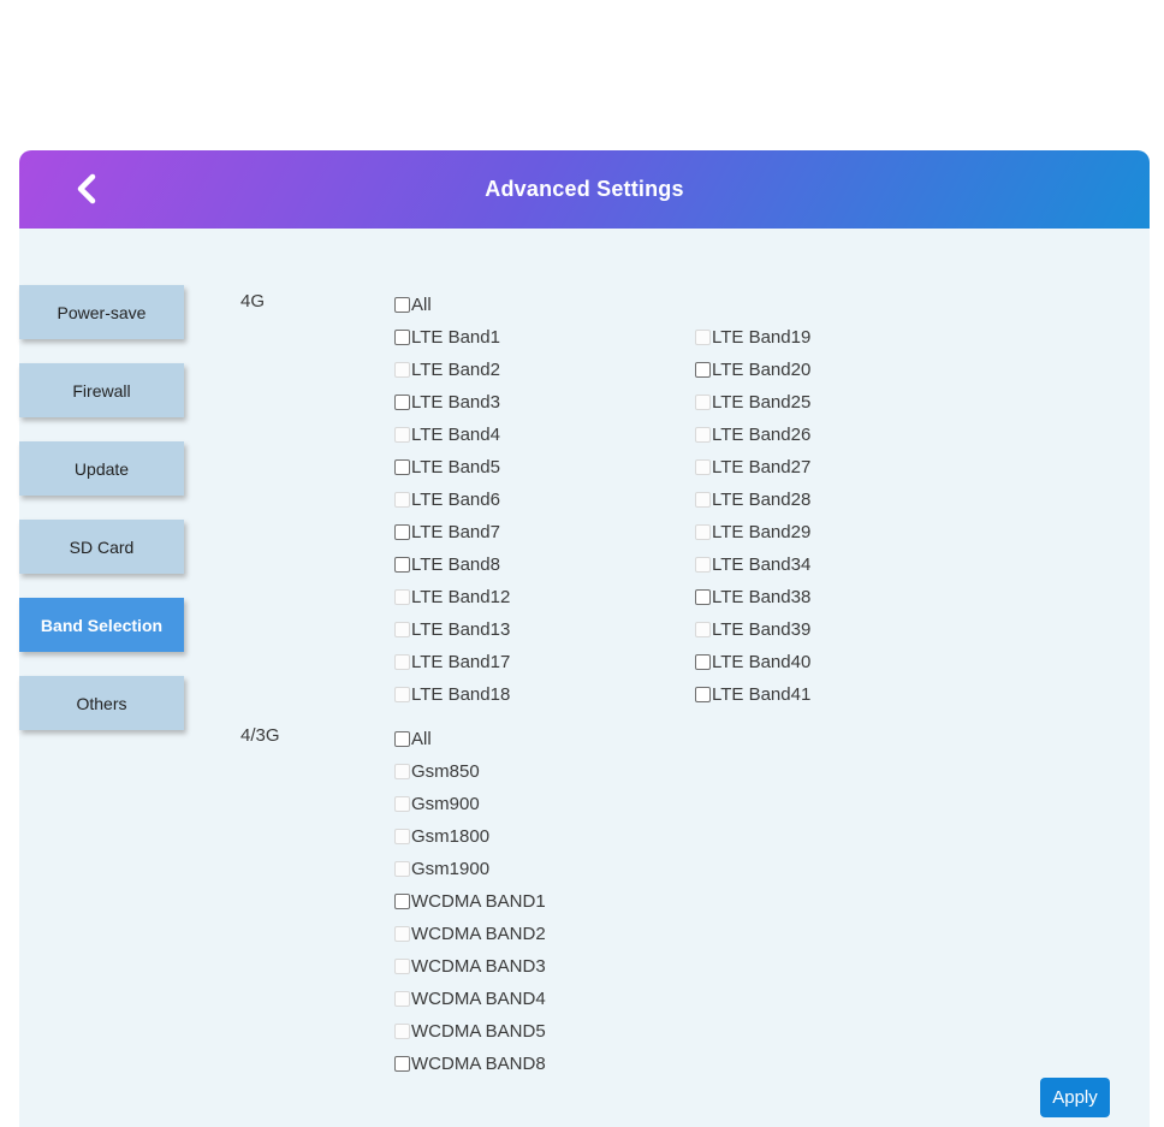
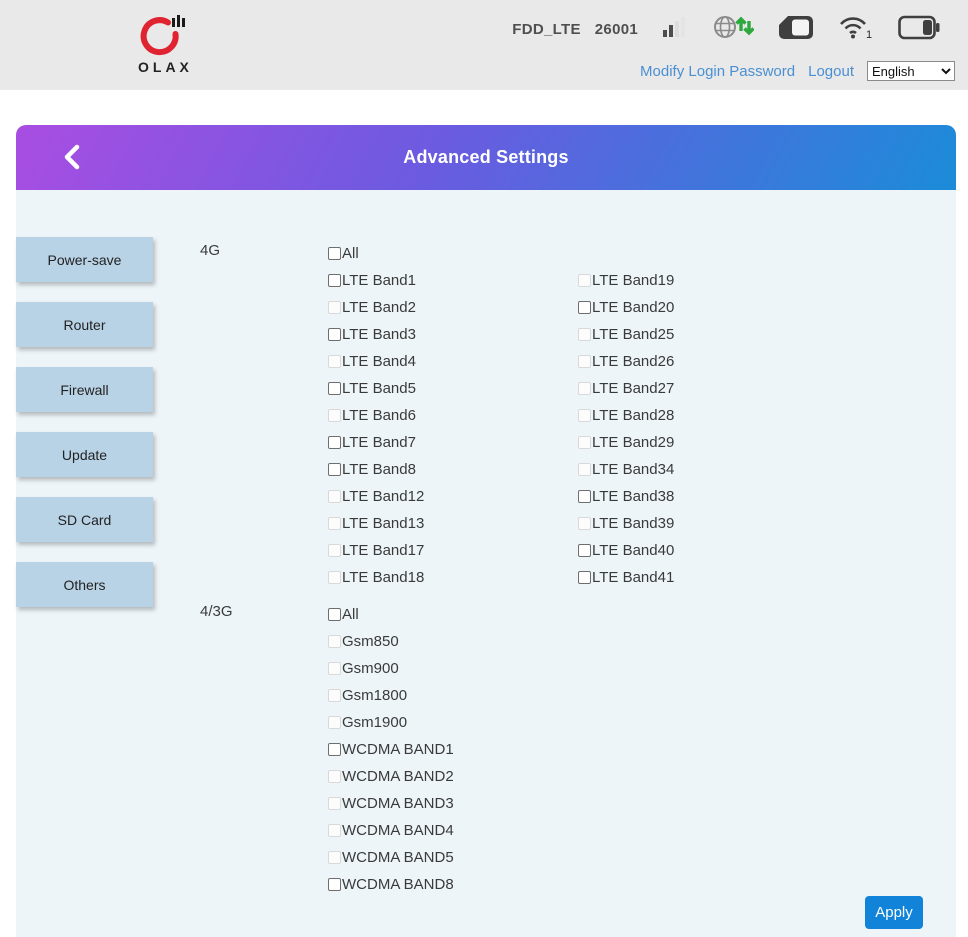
+ OLAX
+ FDD_LTE 26001
+ 1
+ Modify Login Password
+ Logout
+ English
  Advanced Settings
  Power-save
+ Router
  Firewall
  Update
  SD Card
- Band Selection
  Others
  4G
  All
  LTE Band1
  LTE Band2
  LTE Band3
  LTE Band4
  LTE Band5
  LTE Band6
  LTE Band7
  LTE Band8
  LTE Band12
  LTE Band13
  LTE Band17
  LTE Band18
  LTE Band19
  LTE Band20
  LTE Band25
  LTE Band26
  LTE Band27
  LTE Band28
  LTE Band29
  LTE Band34
  LTE Band38
  LTE Band39
  LTE Band40
  LTE Band41
  4/3G
  All
  Gsm850
  Gsm900
  Gsm1800
  Gsm1900
  WCDMA BAND1
  WCDMA BAND2
  WCDMA BAND3
  WCDMA BAND4
  WCDMA BAND5
  WCDMA BAND8
  Apply
